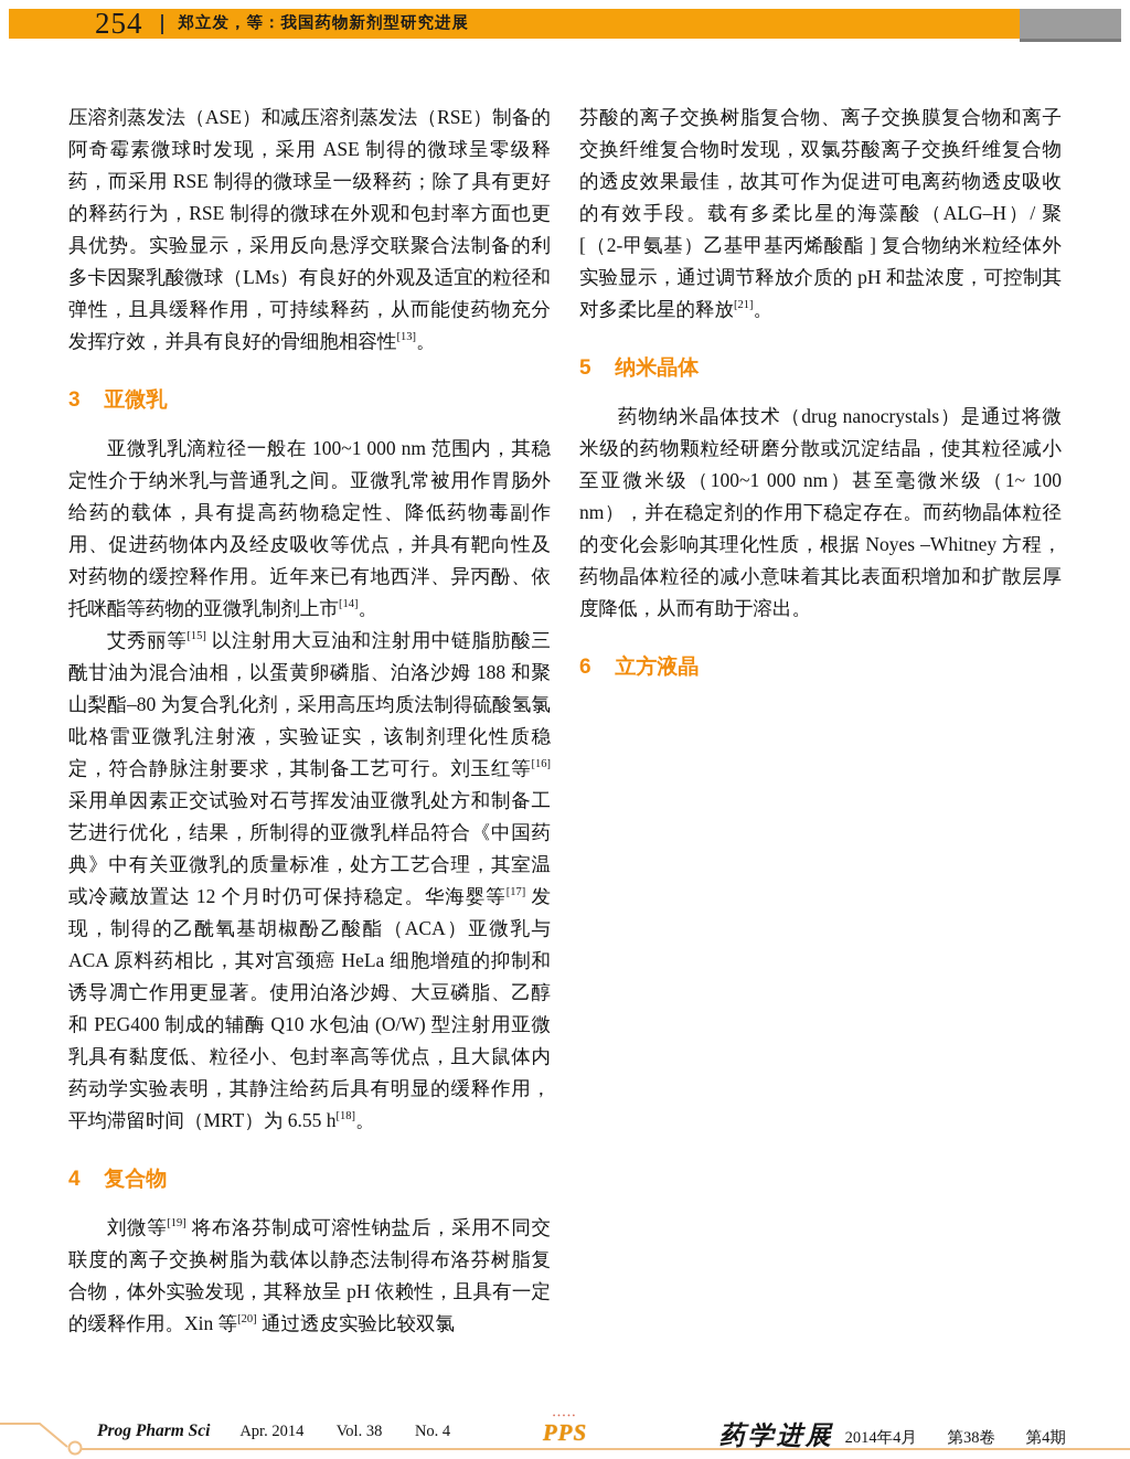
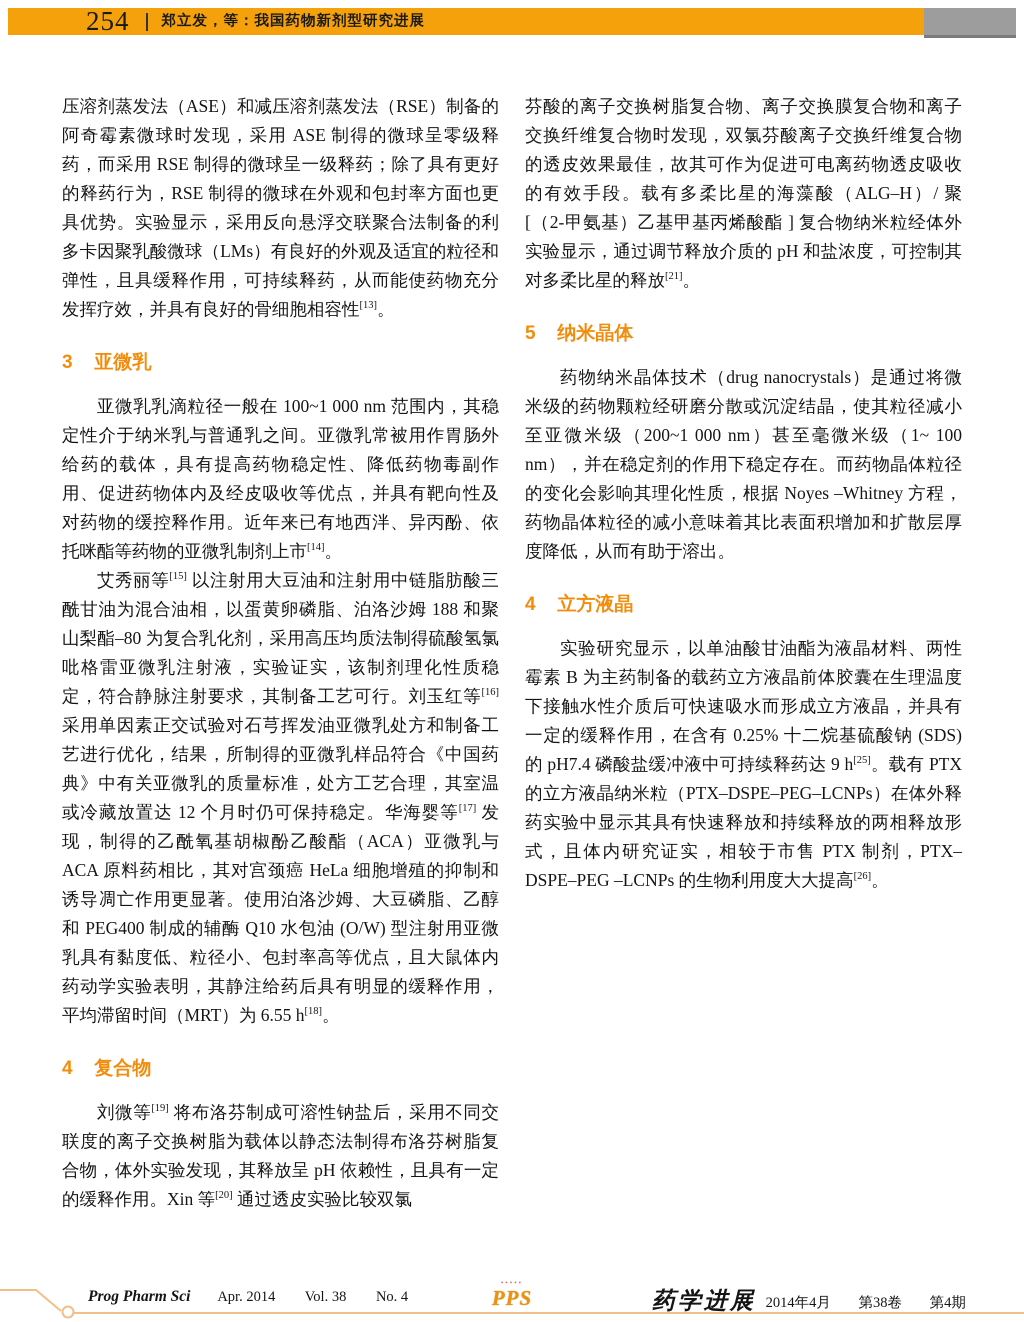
  254
  郑立发，等：我国药物新剂型研究进展
  压溶剂蒸发法（ASE）和减压溶剂蒸发法（RSE）制备的阿奇霉素微球时发现，采用 ASE 制得的微球呈零级释药，而采用 RSE 制得的微球呈一级释药；除了具有更好的释药行为，RSE 制得的微球在外观和包封率方面也更具优势。实验显示，采用反向悬浮交联聚合法制备的利多卡因聚乳酸微球（LMs）有良好的外观及适宜的粒径和弹性，且具缓释作用，可持续释药，从而能使药物充分发挥疗效，并具有良好的骨细胞相容性[13]。
  3 亚微乳
  亚微乳乳滴粒径一般在 100~1 000 nm 范围内，其稳定性介于纳米乳与普通乳之间。亚微乳常被用作胃肠外给药的载体，具有提高药物稳定性、降低药物毒副作用、促进药物体内及经皮吸收等优点，并具有靶向性及对药物的缓控释作用。近年来已有地西泮、异丙酚、依托咪酯等药物的亚微乳制剂上市[14]。
  艾秀丽等[15] 以注射用大豆油和注射用中链脂肪酸三酰甘油为混合油相，以蛋黄卵磷脂、泊洛沙姆 188 和聚山梨酯–80 为复合乳化剂，采用高压均质法制得硫酸氢氯吡格雷亚微乳注射液，实验证实，该制剂理化性质稳定，符合静脉注射要求，其制备工艺可行。刘玉红等[16] 采用单因素正交试验对石芎挥发油亚微乳处方和制备工艺进行优化，结果，所制得的亚微乳样品符合《中国药典》中有关亚微乳的质量标准，处方工艺合理，其室温或冷藏放置达 12 个月时仍可保持稳定。华海婴等[17] 发现，制得的乙酰氧基胡椒酚乙酸酯（ACA）亚微乳与 ACA 原料药相比，其对宫颈癌 HeLa 细胞增殖的抑制和诱导凋亡作用更显著。使用泊洛沙姆、大豆磷脂、乙醇和 PEG400 制成的辅酶 Q10 水包油 (O/W) 型注射用亚微乳具有黏度低、粒径小、包封率高等优点，且大鼠体内药动学实验表明，其静注给药后具有明显的缓释作用，平均滞留时间（MRT）为 6.55 h[18]。
  4 复合物
  刘微等[19] 将布洛芬制成可溶性钠盐后，采用不同交联度的离子交换树脂为载体以静态法制得布洛芬树脂复合物，体外实验发现，其释放呈 pH 依赖性，且具有一定的缓释作用。Xin 等[20] 通过透皮实验比较双氯
  芬酸的离子交换树脂复合物、离子交换膜复合物和离子交换纤维复合物时发现，双氯芬酸离子交换纤维复合物的透皮效果最佳，故其可作为促进可电离药物透皮吸收的有效手段。载有多柔比星的海藻酸（ALG–H）/ 聚 [（2-甲氨基）乙基甲基丙烯酸酯 ] 复合物纳米粒经体外实验显示，通过调节释放介质的 pH 和盐浓度，可控制其对多柔比星的释放[21]。
  5 纳米晶体
- 药物纳米晶体技术（drug nanocrystals）是通过将微米级的药物颗粒经研磨分散或沉淀结晶，使其粒径减小至亚微米级（100~1 000 nm）甚至毫微米级（1~ 100 nm），并在稳定剂的作用下稳定存在。而药物晶体粒径的变化会影响其理化性质，根据 Noyes –Whitney 方程，药物晶体粒径的减小意味着其比表面积增加和扩散层厚度降低，从而有助于溶出。
+ 药物纳米晶体技术（drug nanocrystals）是通过将微米级的药物颗粒经研磨分散或沉淀结晶，使其粒径减小至亚微米级（200~1 000 nm）甚至毫微米级（1~ 100 nm），并在稳定剂的作用下稳定存在。而药物晶体粒径的变化会影响其理化性质，根据 Noyes –Whitney 方程，药物晶体粒径的减小意味着其比表面积增加和扩散层厚度降低，从而有助于溶出。
- 6 立方液晶
+ 4 立方液晶
+ 实验研究显示，以单油酸甘油酯为液晶材料、两性霉素 B 为主药制备的载药立方液晶前体胶囊在生理温度下接触水性介质后可快速吸水而形成立方液晶，并具有一定的缓释作用，在含有 0.25% 十二烷基硫酸钠 (SDS) 的 pH7.4 磷酸盐缓冲液中可持续释药达 9 h[25]。载有 PTX 的立方液晶纳米粒（PTX–DSPE–PEG–LCNPs）在体外释药实验中显示其具有快速释放和持续释放的两相释放形式，且体内研究证实，相较于市售 PTX 制剂，PTX–DSPE–PEG –LCNPs 的生物利用度大大提高[26]。
  Prog Pharm Sci Apr. 2014 Vol. 38 No. 4
  •••••
  PPS
  药学进展 2014年4月 第38卷 第4期
